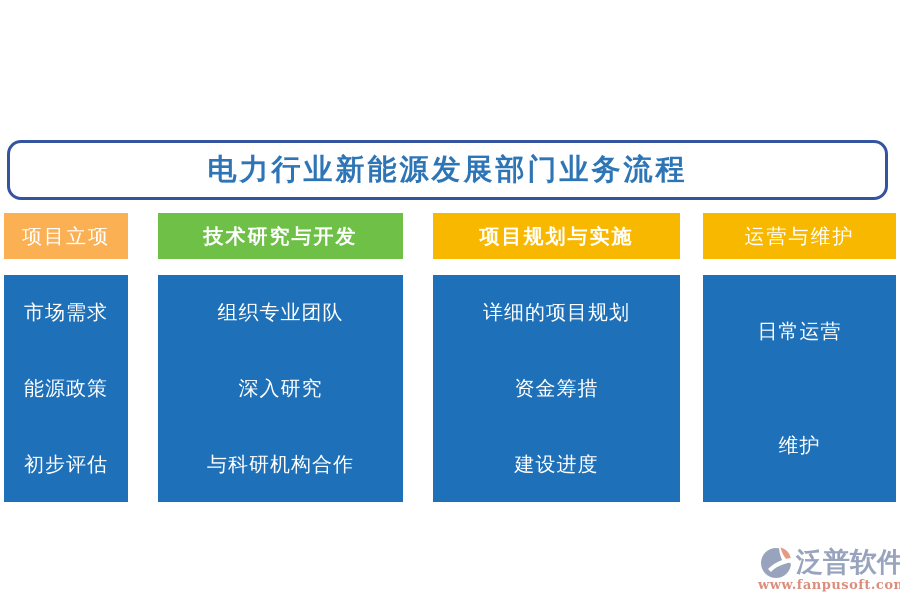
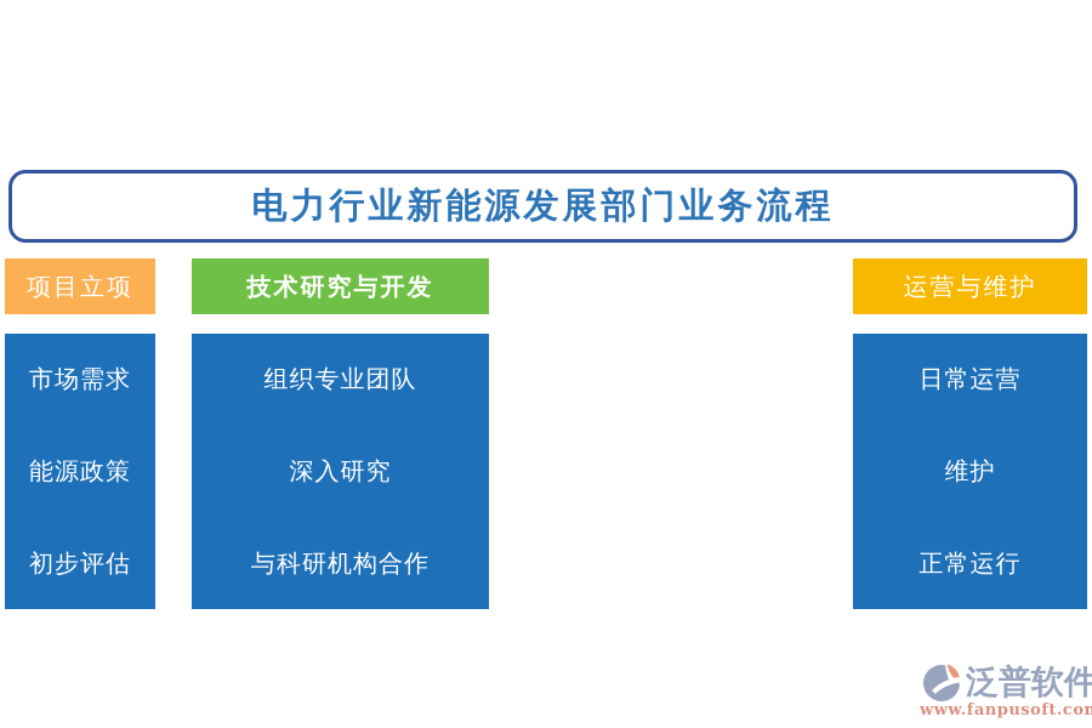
  电力行业新能源发展部门业务流程
  项目立项
  市场需求
  能源政策
  初步评估
  技术研究与开发
  组织专业团队
  深入研究
  与科研机构合作
- 项目规划与实施
- 详细的项目规划
- 资金筹措
- 建设进度
  运营与维护
  日常运营
  维护
+ 正常运行
  泛普软件
  www.fanpusoft.co
